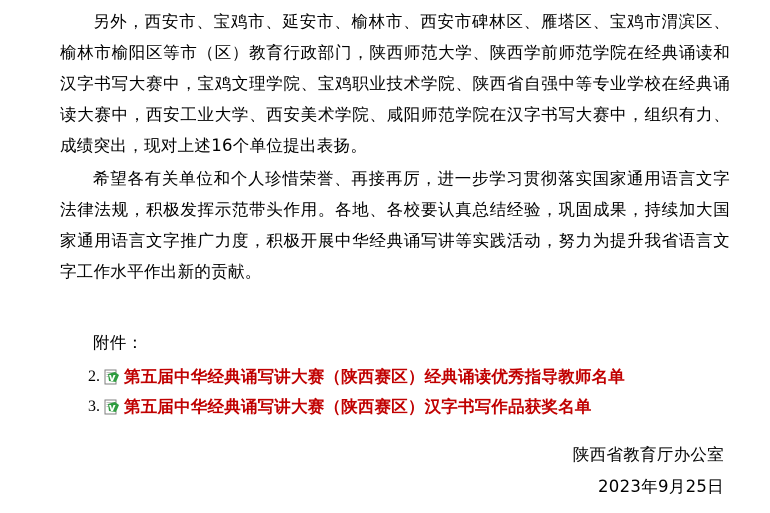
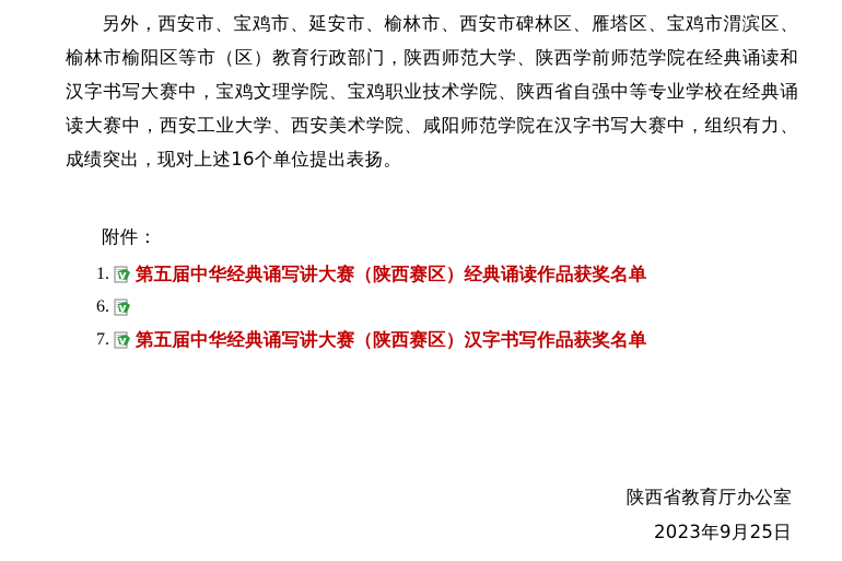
  另外，西安市、宝鸡市、延安市、榆林市、西安市碑林区、雁塔区、宝鸡市渭滨区、榆林市榆阳区等市（区）教育行政部门，陕西师范大学、陕西学前师范学院在经典诵读和汉字书写大赛中，宝鸡文理学院、宝鸡职业技术学院、陕西省自强中等专业学校在经典诵读大赛中，西安工业大学、西安美术学院、咸阳师范学院在汉字书写大赛中，组织有力、成绩突出，现对上述16个单位提出表扬。
- 希望各有关单位和个人珍惜荣誉、再接再厉，进一步学习贯彻落实国家通用语言文字法律法规，积极发挥示范带头作用。各地、各校要认真总结经验，巩固成果，持续加大国家通用语言文字推广力度，积极开展中华经典诵写讲等实践活动，努力为提升我省语言文字工作水平作出新的贡献。
  附件：
+ 1.
+ 第五届中华经典诵写讲大赛（陕西赛区）经典诵读作品获奖名单
- 2.
+ 6.
- 第五届中华经典诵写讲大赛（陕西赛区）经典诵读优秀指导教师名单
- 3.
+ 7.
  第五届中华经典诵写讲大赛（陕西赛区）汉字书写作品获奖名单
  陕西省教育厅办公室
  2023年9月25日
